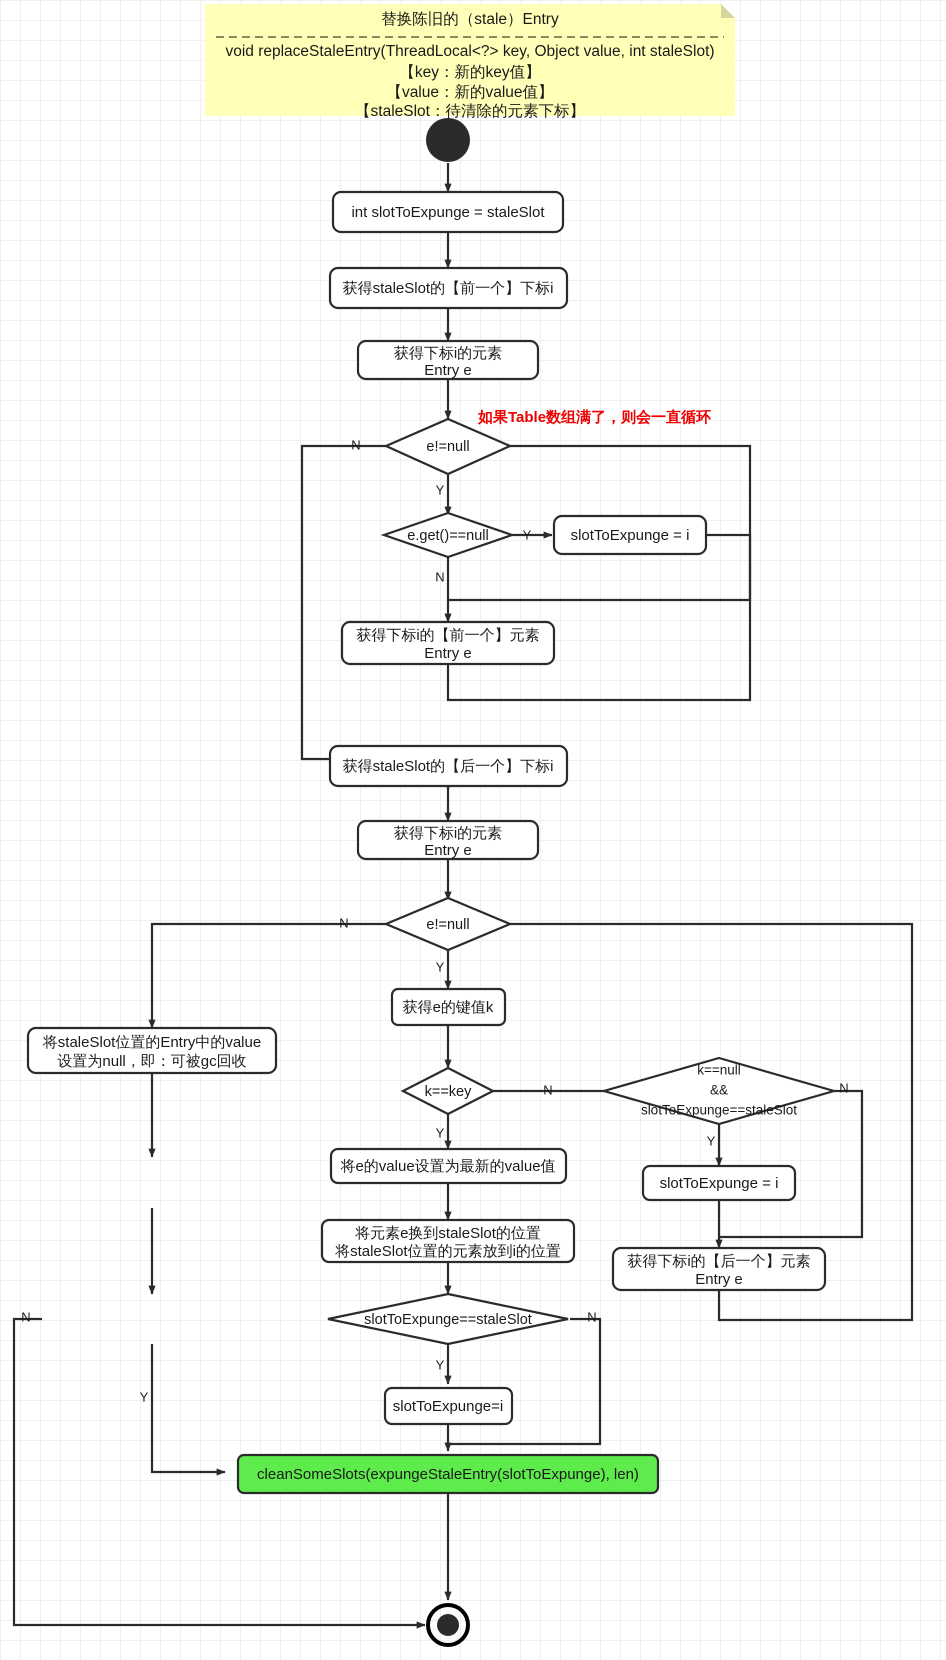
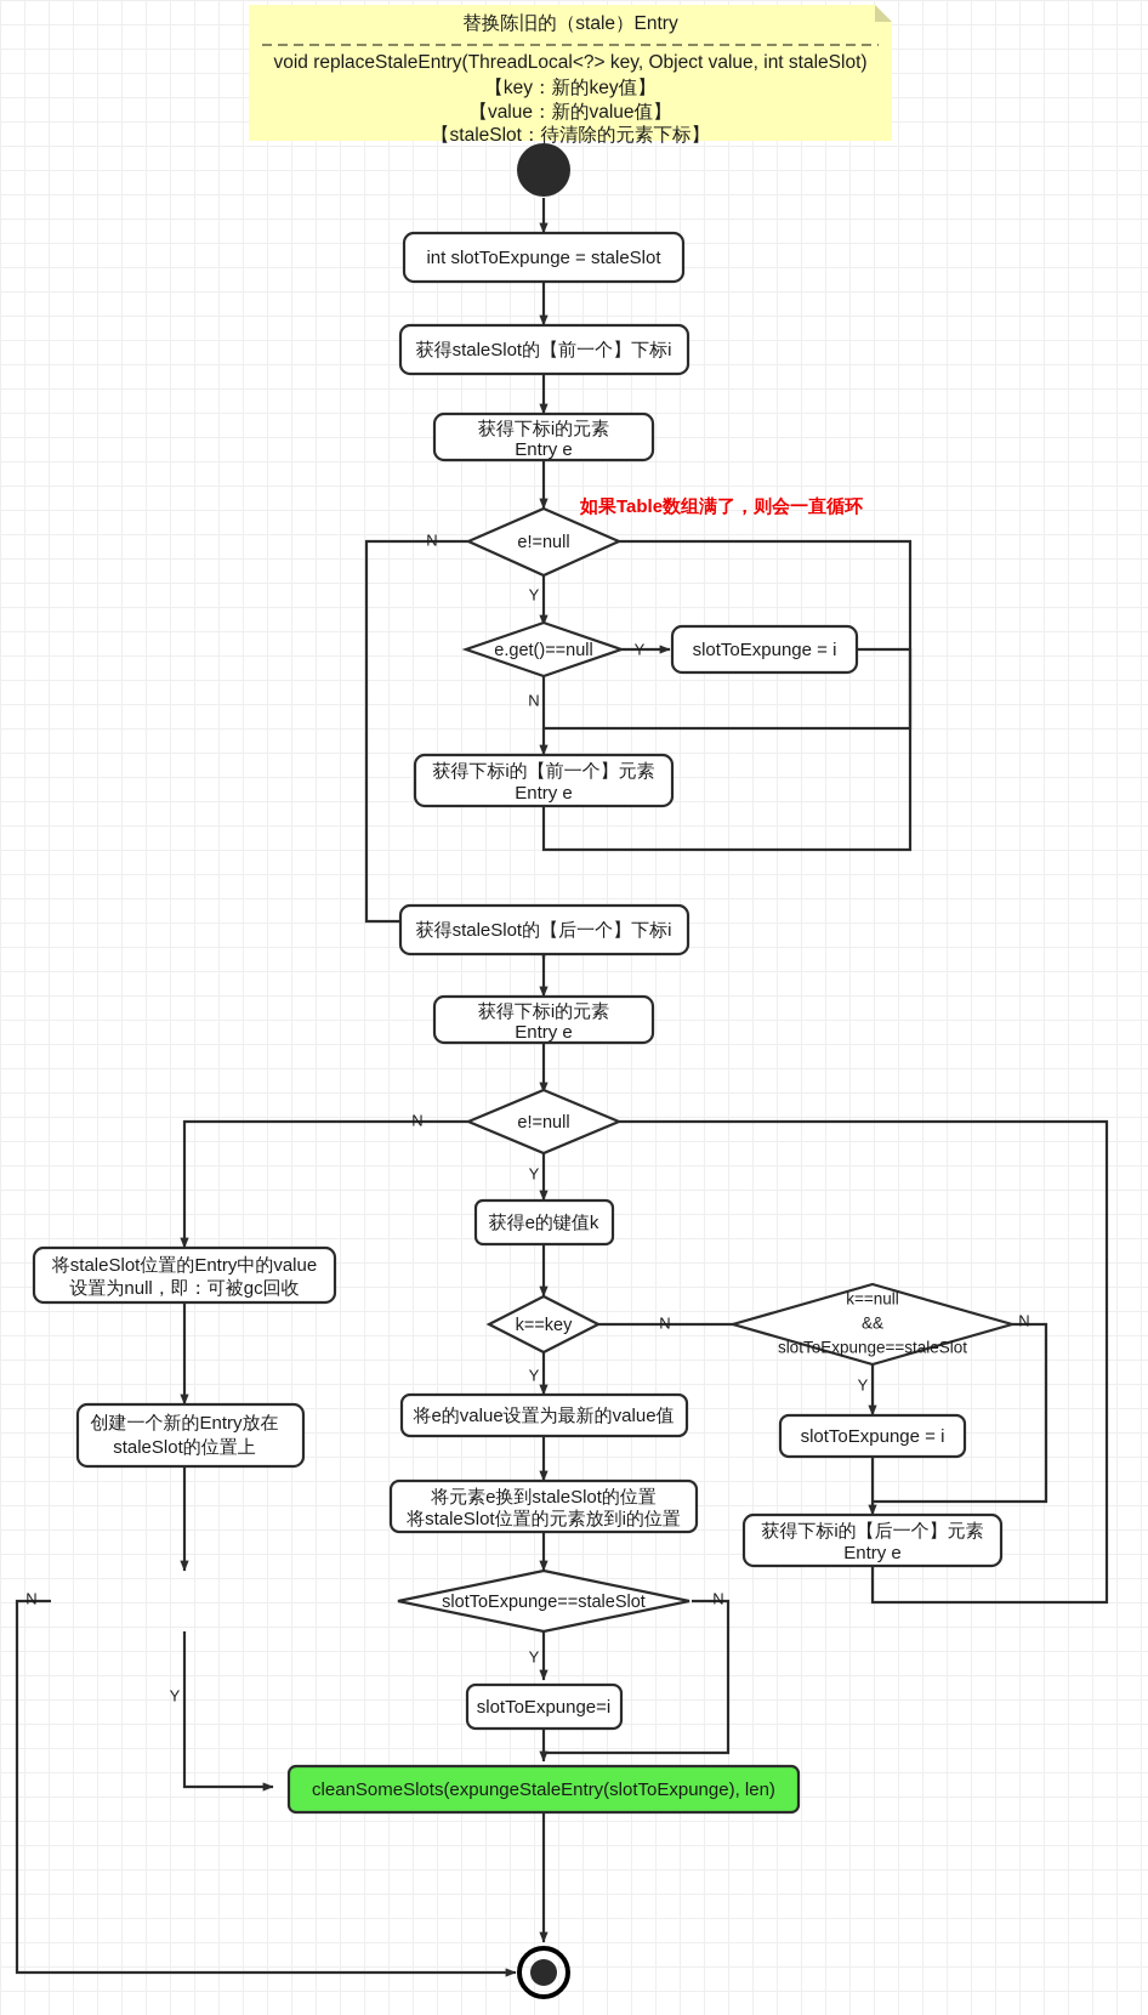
  替换陈旧的（stale）Entry
  void replaceStaleEntry(ThreadLocal<?> key, Object value, int staleSlot)
  【key：新的key值】
  【value：新的value值】
  【staleSlot：待清除的元素下标】
  N
  Y
  Y
  N
  N
  Y
  N
  Y
  Y
  N
  N
  Y
  Y
  N
  如果Table数组满了，则会一直循环
  int slotToExpunge = staleSlot
  获得staleSlot的【前一个】下标i
  获得下标i的元素
  Entry e
  e!=null
  e.get()==null
  slotToExpunge = i
  获得下标i的【前一个】元素
  Entry e
  获得staleSlot的【后一个】下标i
  获得下标i的元素
  Entry e
  e!=null
  获得e的键值k
  k==key
  k==null
  &&
  slotToExpunge==staleSlot
  slotToExpunge = i
  获得下标i的【后一个】元素
  Entry e
  将e的value设置为最新的value值
  将元素e换到staleSlot的位置
  将staleSlot位置的元素放到i的位置
  将staleSlot位置的Entry中的value
  设置为null，即：可被gc回收
+ 创建一个新的Entry放在
+ staleSlot的位置上
  slotToExpunge==staleSlot
  slotToExpunge=i
  cleanSomeSlots(expungeStaleEntry(slotToExpunge), len)
